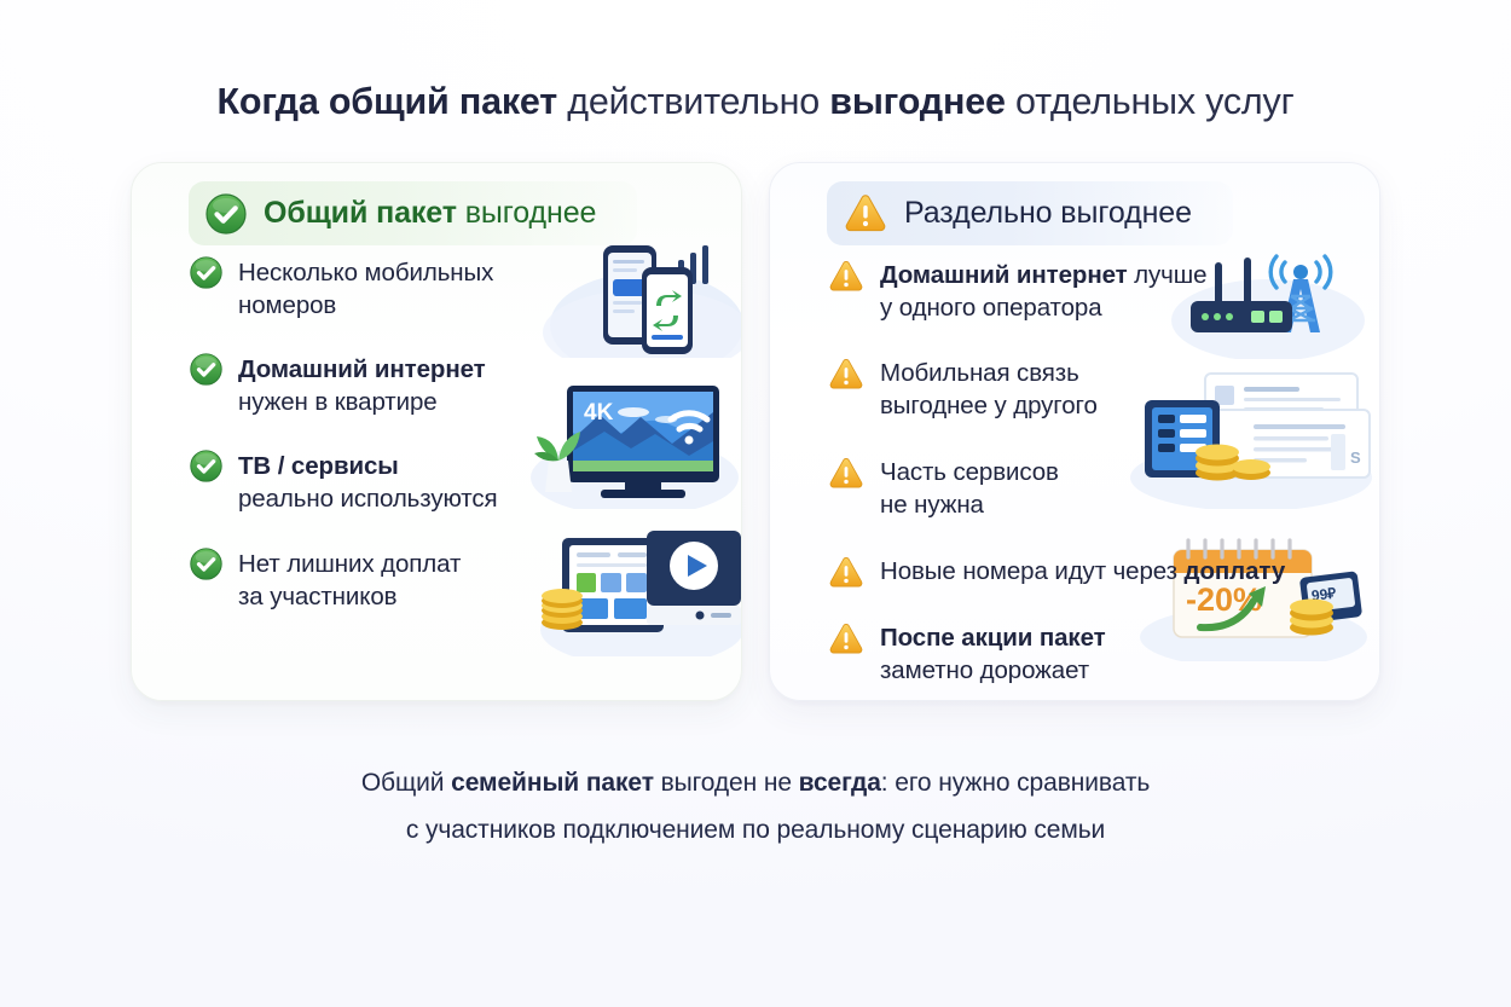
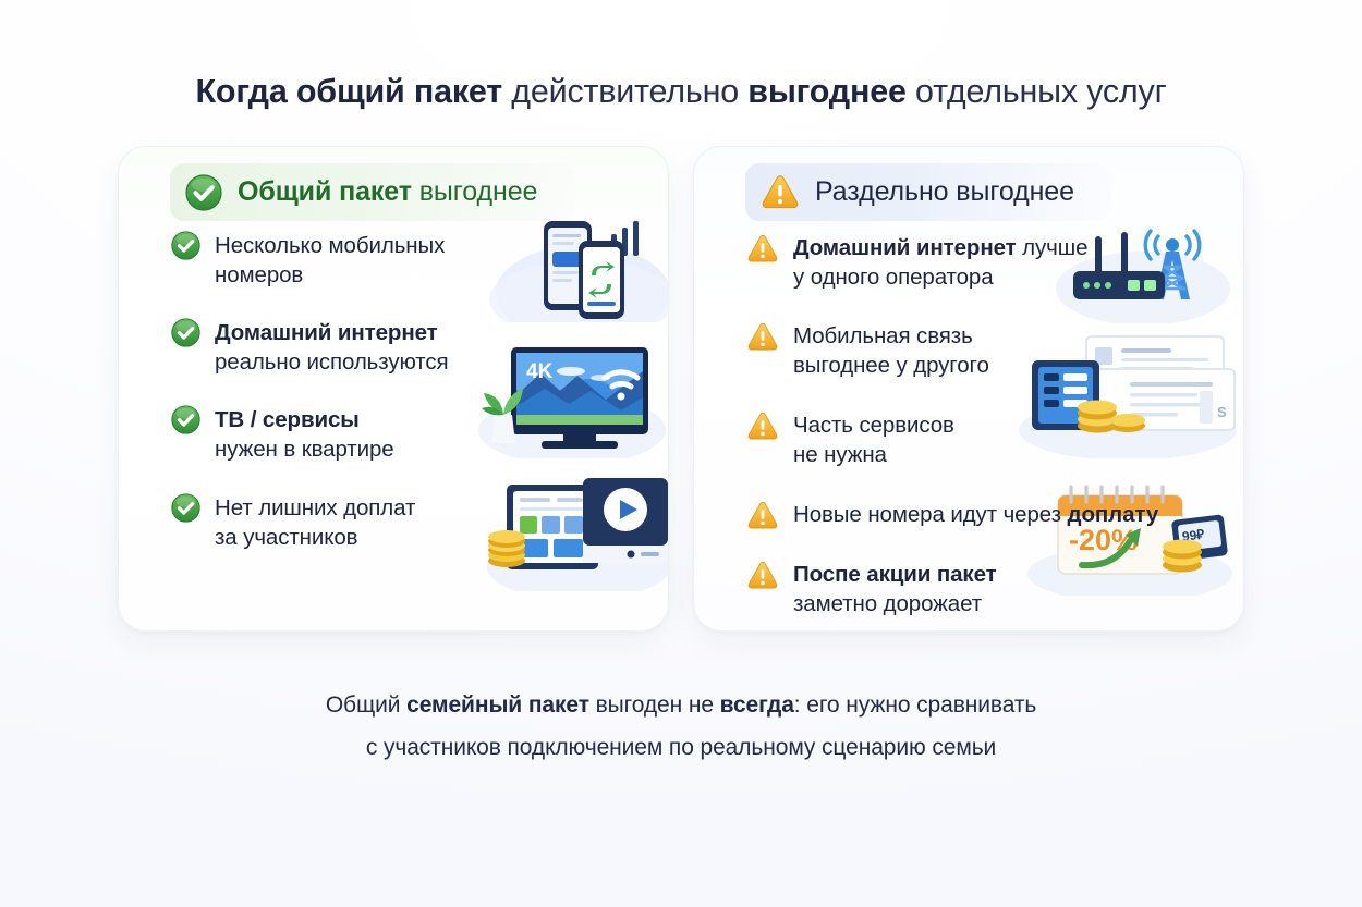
  Когда общий пакет действительно выгоднее отдельных услуг
  4K
  Общий пакет выгоднее
  Несколько мобильных
  номеров
  Домашний интернет
- нужен в квартире
+ реально используются
  ТВ / сервисы
- реально используются
+ нужен в квартире
  Нет лишних доплат
  за участников
  S
  -20%
  Раздельно выгоднее
  Домашний интернет лучше
  у одного оператора
  Мобильная связь
  выгоднее у другого
  Часть сервисов
  не нужна
  Новые номера идут через доплату
  Поспе акции пакет
  заметно дорожает
  Общий семейный пакет выгоден не всегда: его нужно сравнивать
  с участников подключением по реальному сценарию семьи
